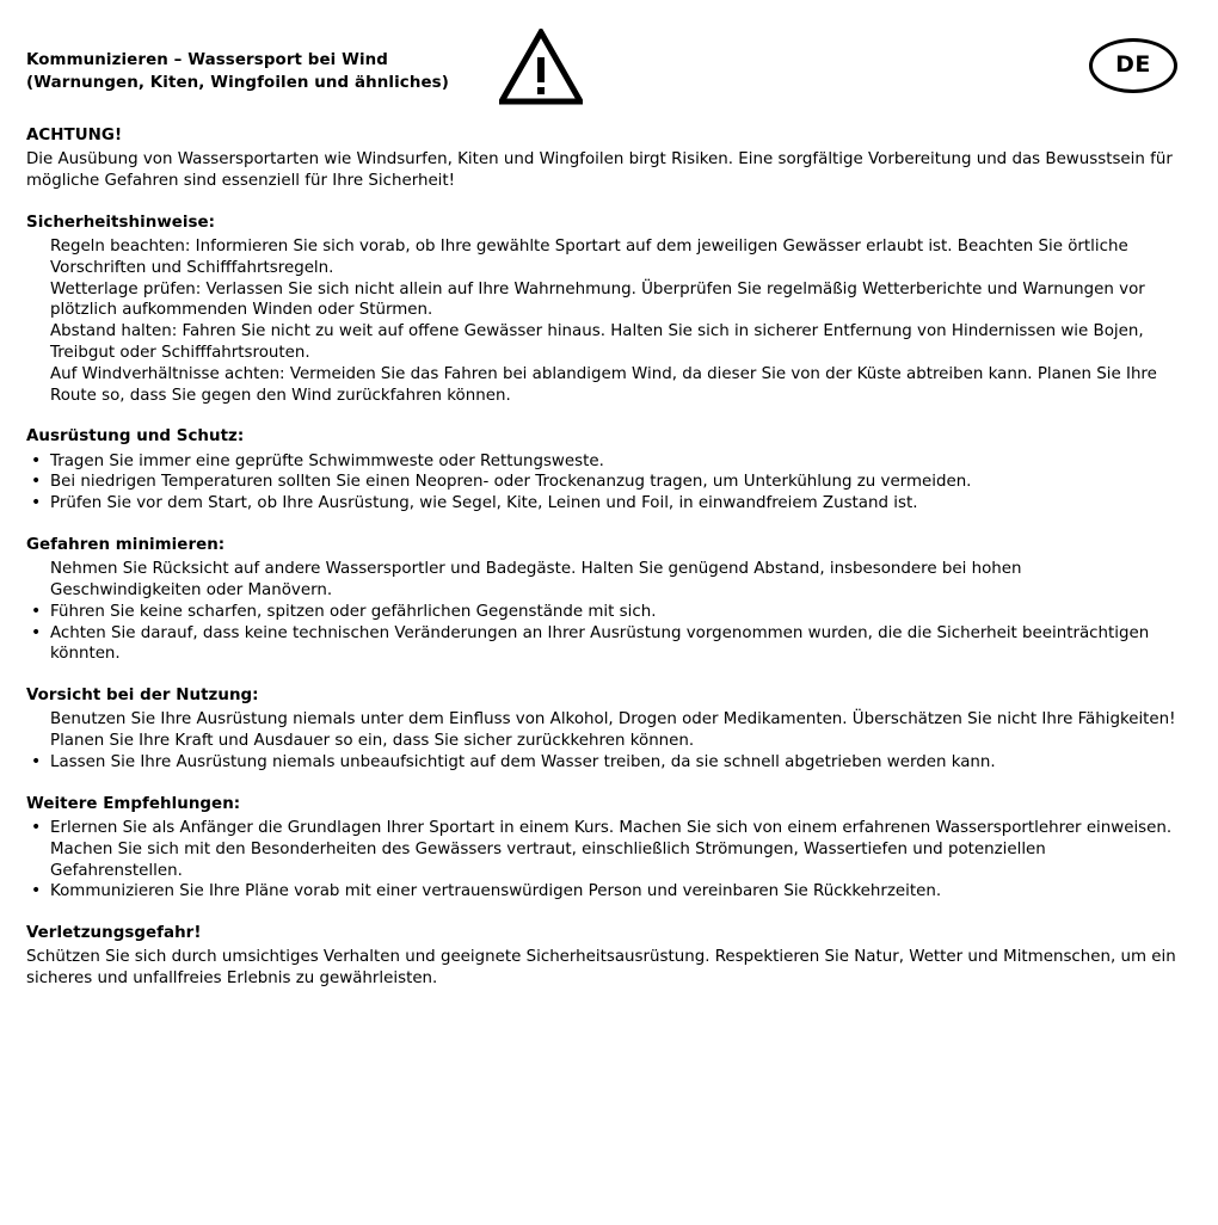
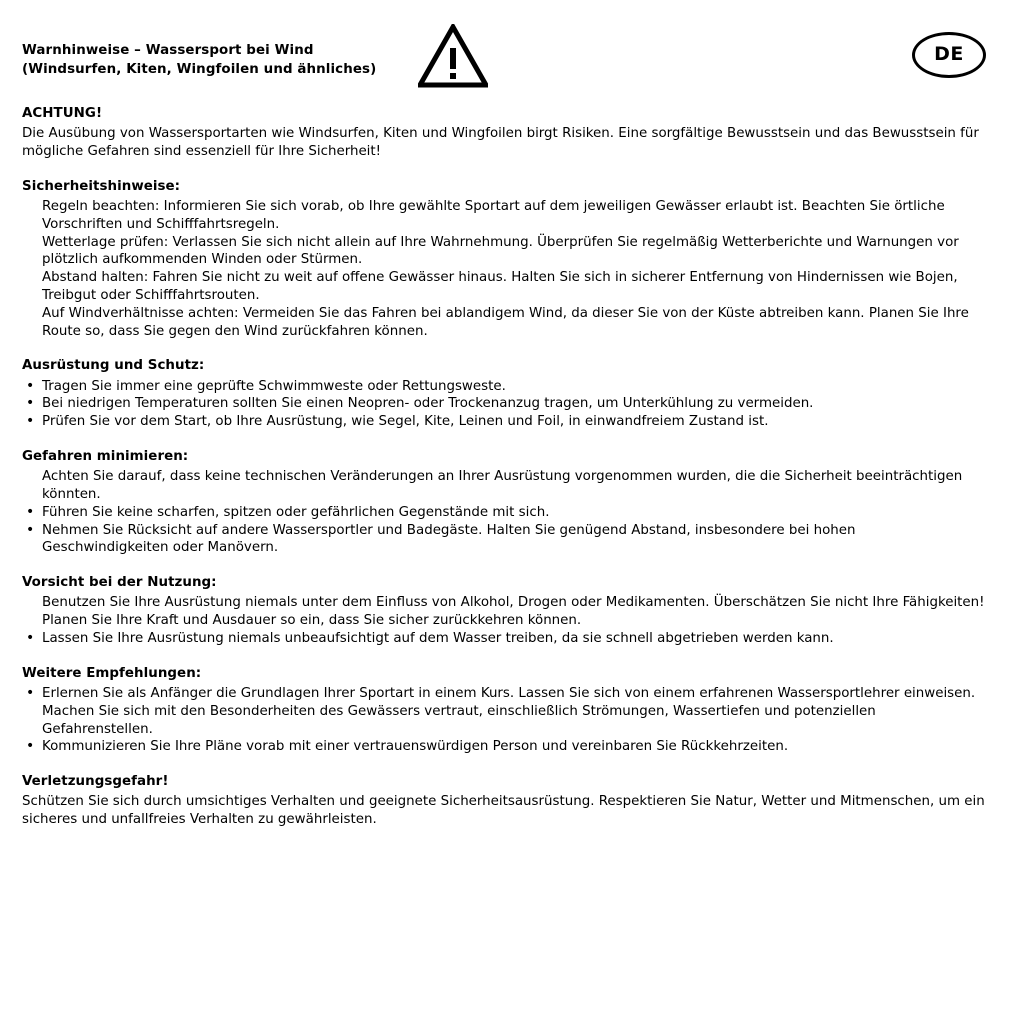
- Kommunizieren – Wassersport bei Wind
+ Warnhinweise – Wassersport bei Wind
- (Warnungen, Kiten, Wingfoilen und ähnliches)
+ (Windsurfen, Kiten, Wingfoilen und ähnliches)
  DE
  ACHTUNG!
- Die Ausübung von Wassersportarten wie Windsurfen, Kiten und Wingfoilen birgt Risiken. Eine sorgfältige Vorbereitung und das Bewusstsein für mögliche Gefahren sind essenziell für Ihre Sicherheit!
+ Die Ausübung von Wassersportarten wie Windsurfen, Kiten und Wingfoilen birgt Risiken. Eine sorgfältige Bewusstsein und das Bewusstsein für mögliche Gefahren sind essenziell für Ihre Sicherheit!
  Sicherheitshinweise:
  Regeln beachten: Informieren Sie sich vorab, ob Ihre gewählte Sportart auf dem jeweiligen Gewässer erlaubt ist. Beachten Sie örtliche Vorschriften und Schifffahrtsregeln.
  Wetterlage prüfen: Verlassen Sie sich nicht allein auf Ihre Wahrnehmung. Überprüfen Sie regelmäßig Wetterberichte und Warnungen vor plötzlich aufkommenden Winden oder Stürmen.
  Abstand halten: Fahren Sie nicht zu weit auf offene Gewässer hinaus. Halten Sie sich in sicherer Entfernung von Hindernissen wie Bojen, Treibgut oder Schifffahrtsrouten.
  Auf Windverhältnisse achten: Vermeiden Sie das Fahren bei ablandigem Wind, da dieser Sie von der Küste abtreiben kann. Planen Sie Ihre Route so, dass Sie gegen den Wind zurückfahren können.
  Ausrüstung und Schutz:
  Tragen Sie immer eine geprüfte Schwimmweste oder Rettungsweste.
  Bei niedrigen Temperaturen sollten Sie einen Neopren- oder Trockenanzug tragen, um Unterkühlung zu vermeiden.
  Prüfen Sie vor dem Start, ob Ihre Ausrüstung, wie Segel, Kite, Leinen und Foil, in einwandfreiem Zustand ist.
  Gefahren minimieren:
- Nehmen Sie Rücksicht auf andere Wassersportler und Badegäste. Halten Sie genügend Abstand, insbesondere bei hohen Geschwindigkeiten oder Manövern.
+ Achten Sie darauf, dass keine technischen Veränderungen an Ihrer Ausrüstung vorgenommen wurden, die die Sicherheit beeinträchtigen könnten.
  Führen Sie keine scharfen, spitzen oder gefährlichen Gegenstände mit sich.
- Achten Sie darauf, dass keine technischen Veränderungen an Ihrer Ausrüstung vorgenommen wurden, die die Sicherheit beeinträchtigen könnten.
+ Nehmen Sie Rücksicht auf andere Wassersportler und Badegäste. Halten Sie genügend Abstand, insbesondere bei hohen Geschwindigkeiten oder Manövern.
  Vorsicht bei der Nutzung:
  Benutzen Sie Ihre Ausrüstung niemals unter dem Einfluss von Alkohol, Drogen oder Medikamenten. Überschätzen Sie nicht Ihre Fähigkeiten! Planen Sie Ihre Kraft und Ausdauer so ein, dass Sie sicher zurückkehren können.
  Lassen Sie Ihre Ausrüstung niemals unbeaufsichtigt auf dem Wasser treiben, da sie schnell abgetrieben werden kann.
  Weitere Empfehlungen:
- Erlernen Sie als Anfänger die Grundlagen Ihrer Sportart in einem Kurs. Machen Sie sich von einem erfahrenen Wassersportlehrer einweisen.
+ Erlernen Sie als Anfänger die Grundlagen Ihrer Sportart in einem Kurs. Lassen Sie sich von einem erfahrenen Wassersportlehrer einweisen.
  Machen Sie sich mit den Besonderheiten des Gewässers vertraut, einschließlich Strömungen, Wassertiefen und potenziellen Gefahrenstellen.
  Kommunizieren Sie Ihre Pläne vorab mit einer vertrauenswürdigen Person und vereinbaren Sie Rückkehrzeiten.
  Verletzungsgefahr!
- Schützen Sie sich durch umsichtiges Verhalten und geeignete Sicherheitsausrüstung. Respektieren Sie Natur, Wetter und Mitmenschen, um ein sicheres und unfallfreies Erlebnis zu gewährleisten.
+ Schützen Sie sich durch umsichtiges Verhalten und geeignete Sicherheitsausrüstung. Respektieren Sie Natur, Wetter und Mitmenschen, um ein sicheres und unfallfreies Verhalten zu gewährleisten.
